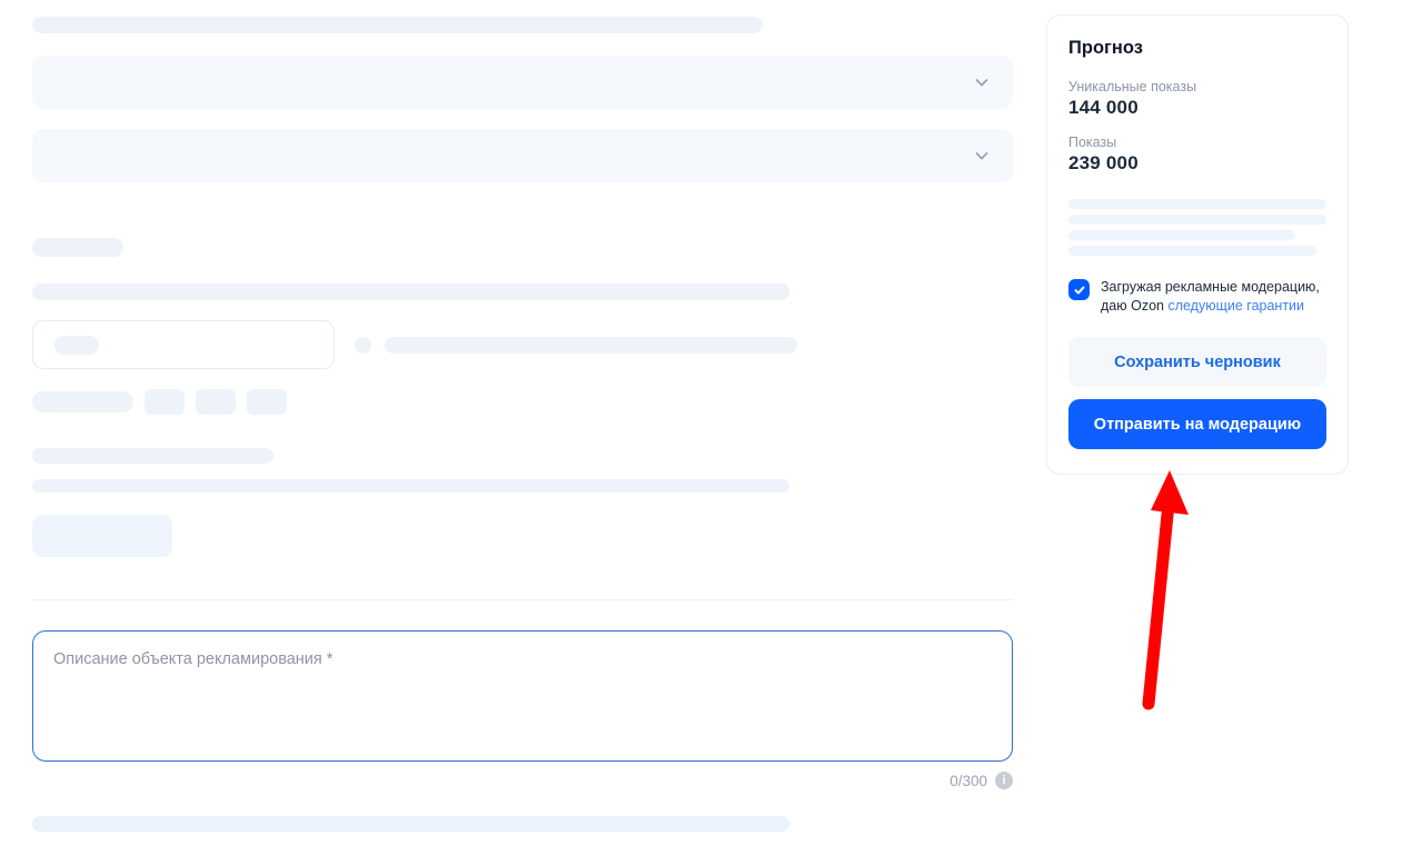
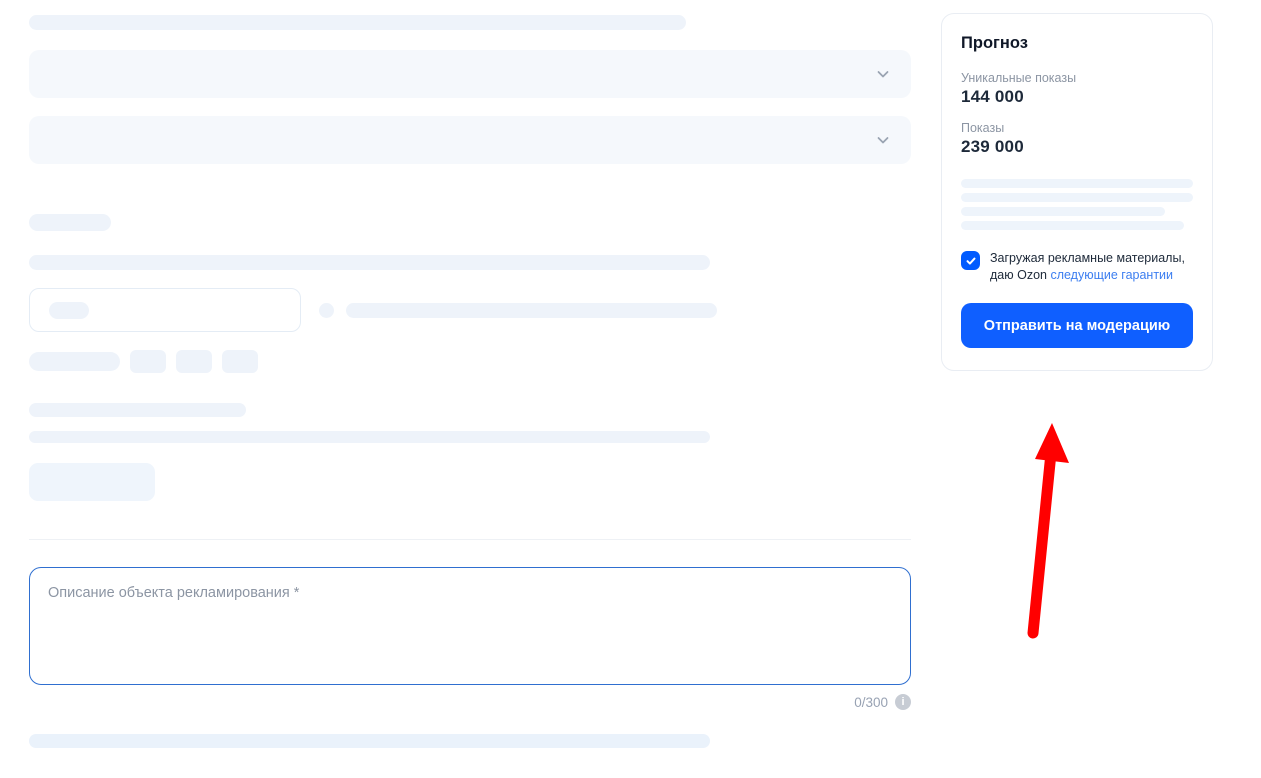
  Описание объекта рекламирования *
  0/300
  i
  Прогноз
  Уникальные показы
  144 000
  Показы
  239 000
- Загружая рекламные модерацию, даю Ozon следующие гарантии
+ Загружая рекламные материалы, даю Ozon следующие гарантии
- Сохранить черновик
  Отправить на модерацию
